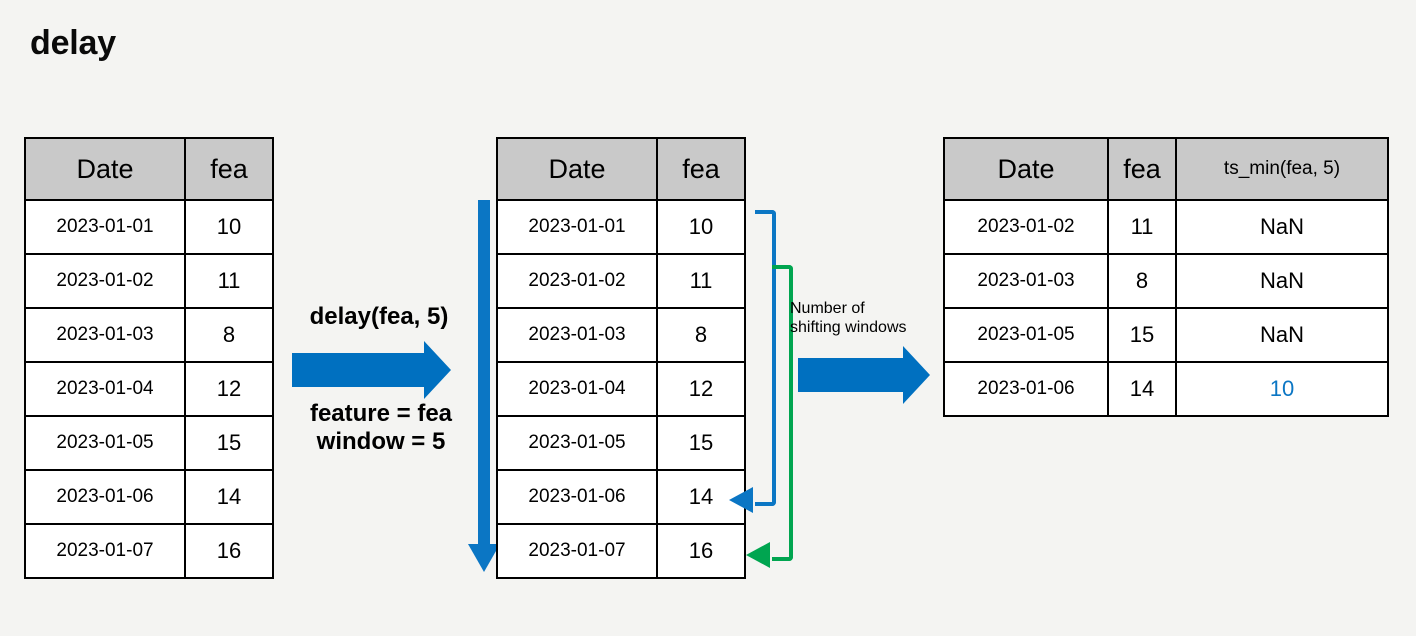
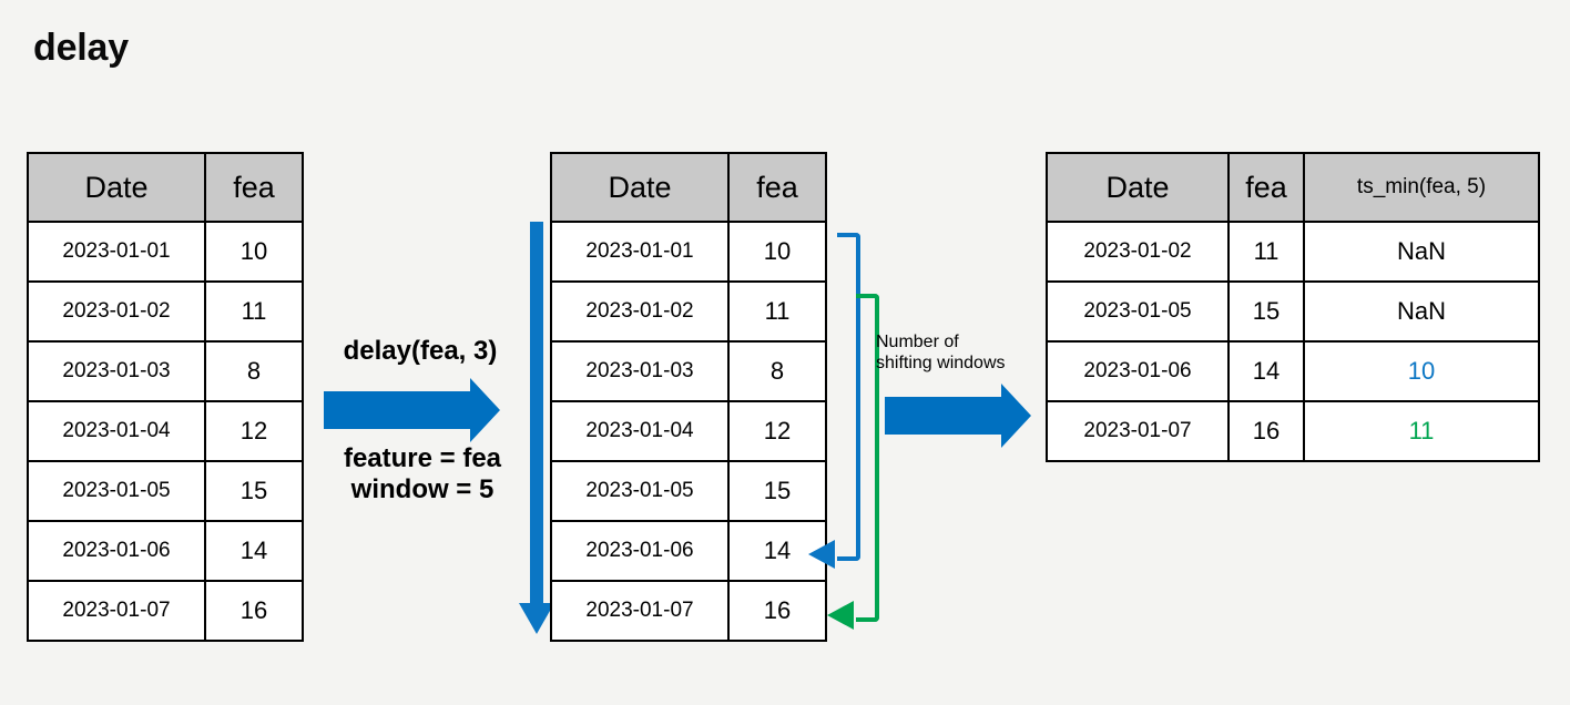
  delay
  Date	fea
  2023-01-01	10
  2023-01-02	11
  2023-01-03	8
  2023-01-04	12
  2023-01-05	15
  2023-01-06	14
  2023-01-07	16
- delay(fea, 5)
+ delay(fea, 3)
  feature = fea
  window = 5
  Date	fea
  2023-01-01	10
  2023-01-02	11
  2023-01-03	8
  2023-01-04	12
  2023-01-05	15
  2023-01-06	14
  2023-01-07	16
  Number of
  shifting windows
  Date	fea	ts_min(fea, 5)
  2023-01-02	11	NaN
- 2023-01-03	8	NaN
  2023-01-05	15	NaN
  2023-01-06	14	10
+ 2023-01-07	16	11
